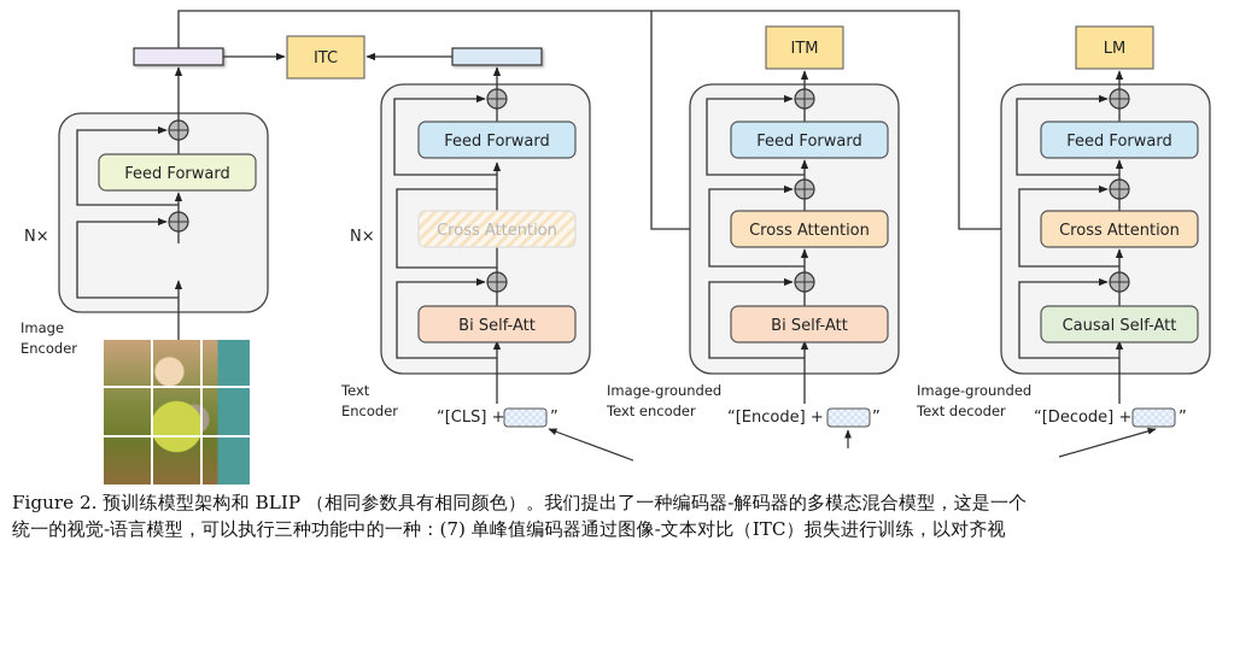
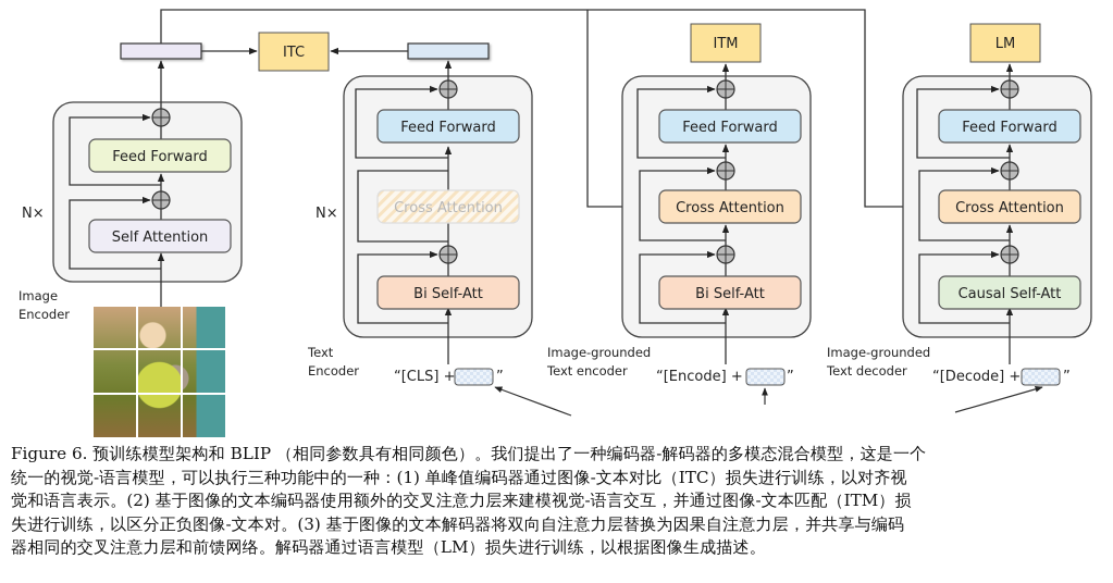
  ITC
  Feed Forward
+ Self Attention
  N×
  Image
  Encoder
  Feed Forward
  Cross Attention
  Bi Self-Att
  N×
  Text
  Encoder
  “[CLS] +
  ”
  ITM
  Feed Forward
  Cross Attention
  Bi Self-Att
  Image-grounded
  Text encoder
  “[Encode] +
  ”
  LM
  Feed Forward
  Cross Attention
  Causal Self-Att
  Image-grounded
  Text decoder
  “[Decode] +
  ”
- Figure 2. 预训练模型架构和 BLIP （相同参数具有相同颜色）。我们提出了一种编码器-解码器的多模态混合模型，这是一个
+ Figure 6. 预训练模型架构和 BLIP （相同参数具有相同颜色）。我们提出了一种编码器-解码器的多模态混合模型，这是一个
- 统一的视觉-语言模型，可以执行三种功能中的一种：(7) 单峰值编码器通过图像-文本对比（ITC）损失进行训练，以对齐视
+ 统一的视觉-语言模型，可以执行三种功能中的一种：(1) 单峰值编码器通过图像-文本对比（ITC）损失进行训练，以对齐视
+ 觉和语言表示。(2) 基于图像的文本编码器使用额外的交叉注意力层来建模视觉-语言交互，并通过图像-文本匹配（ITM）损
+ 失进行训练，以区分正负图像-文本对。(3) 基于图像的文本解码器将双向自注意力层替换为因果自注意力层，并共享与编码
+ 器相同的交叉注意力层和前馈网络。解码器通过语言模型（LM）损失进行训练，以根据图像生成描述。
